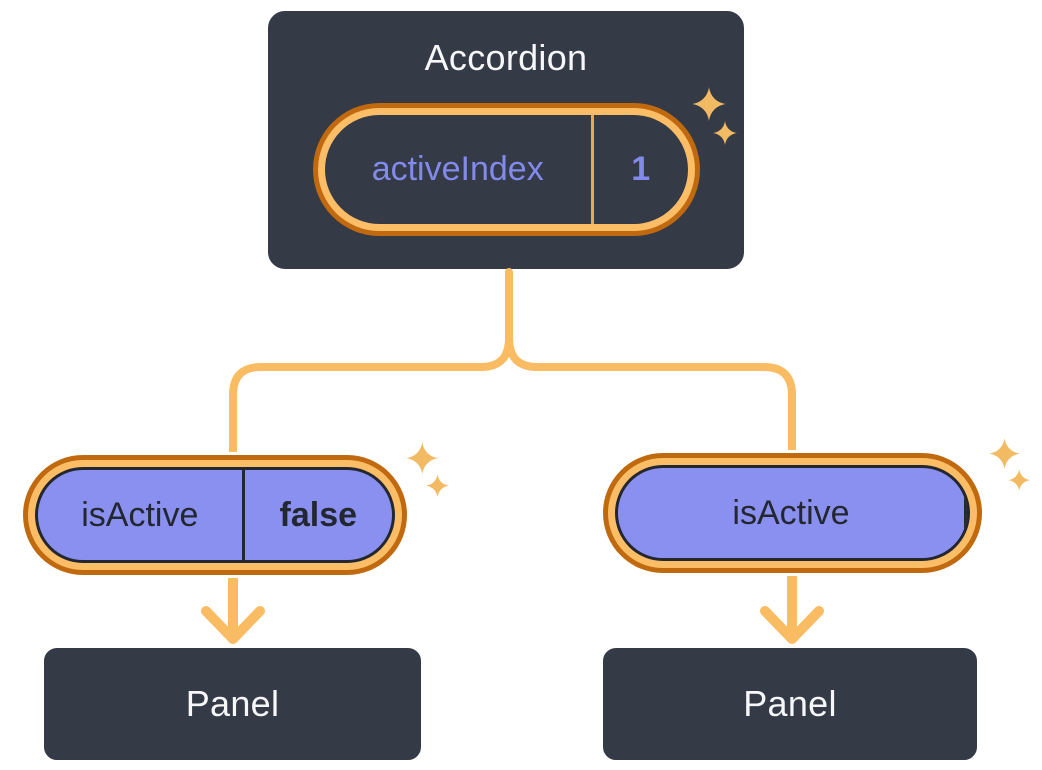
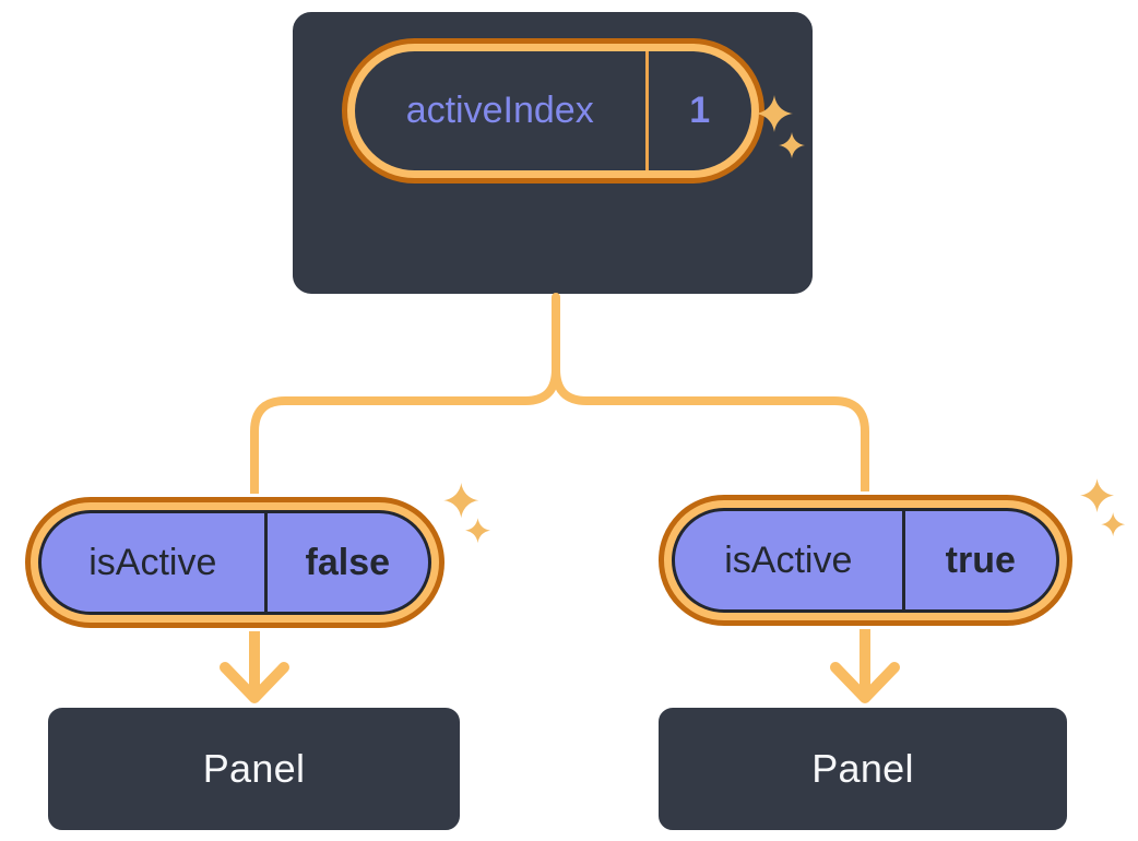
- Accordion
  activeIndex
  1
  Panel
  Panel
  isActive
  false
  isActive
+ true
